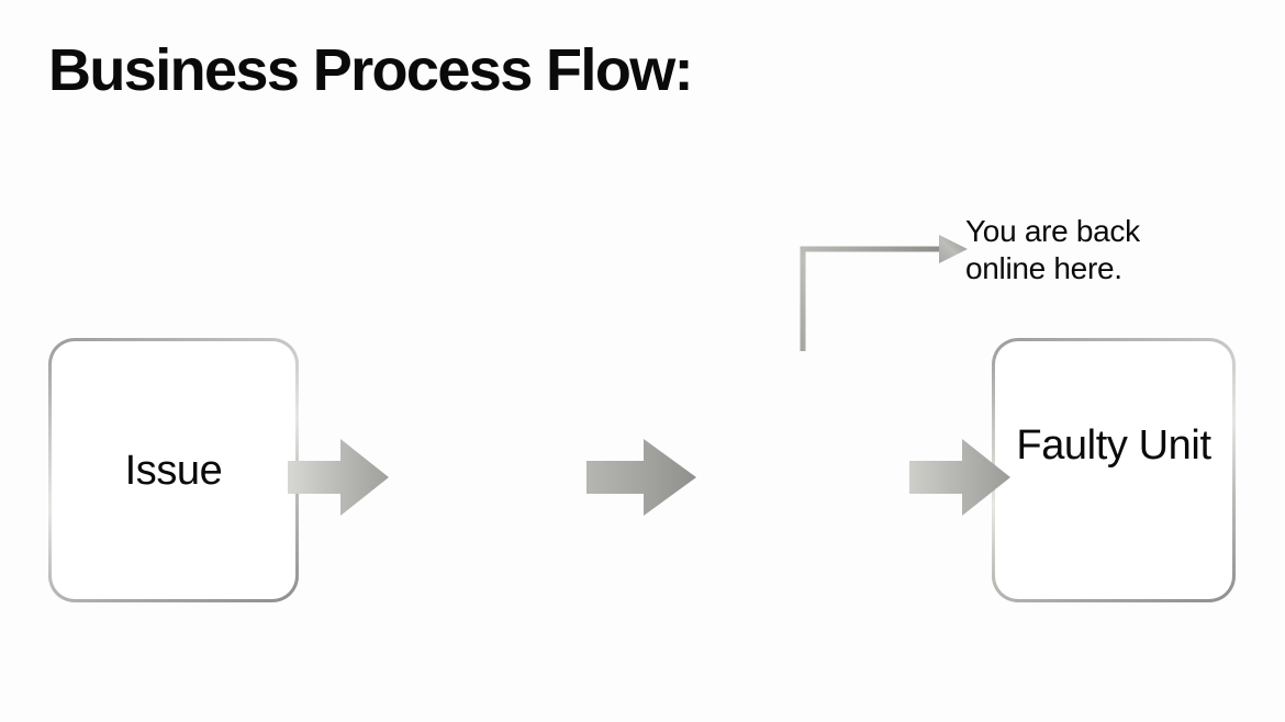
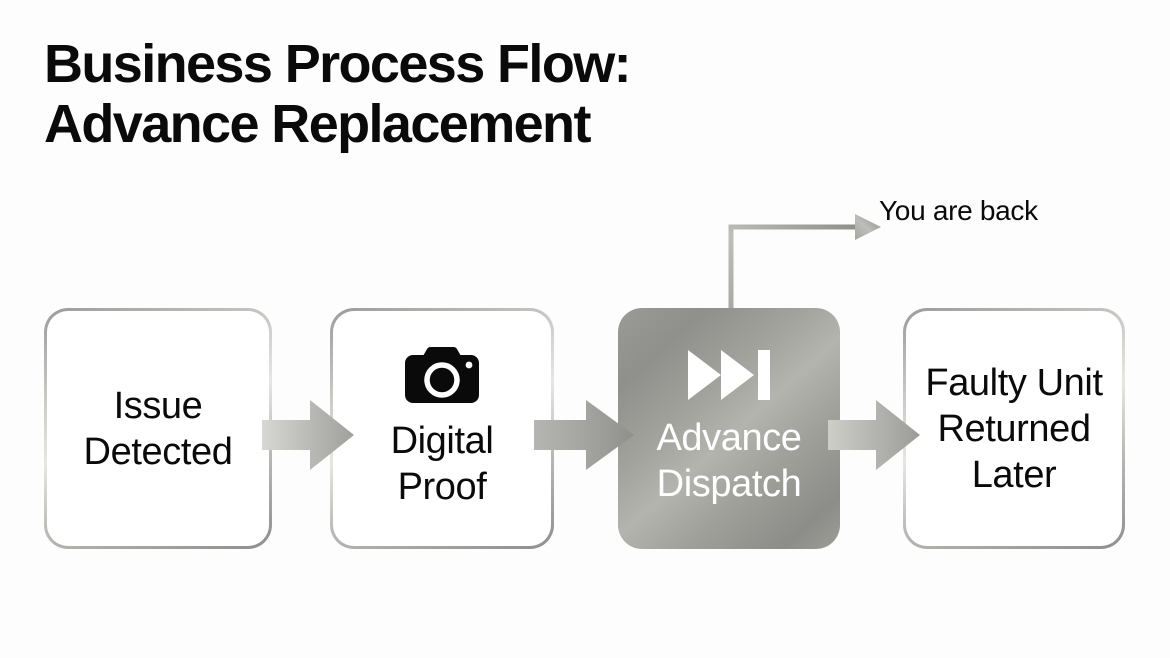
  Business Process Flow:
+ Advance Replacement
  Issue
+ Detected
+ Digital
+ Proof
+ Advance
+ Dispatch
  Faulty Unit
+ Returned
+ Later
  You are back
- online here.
